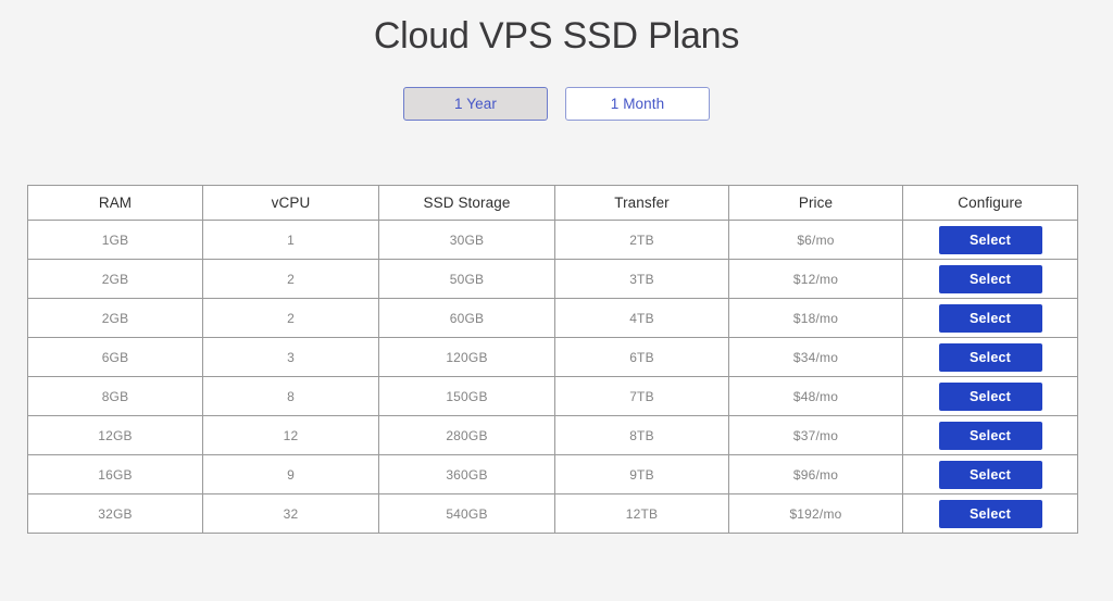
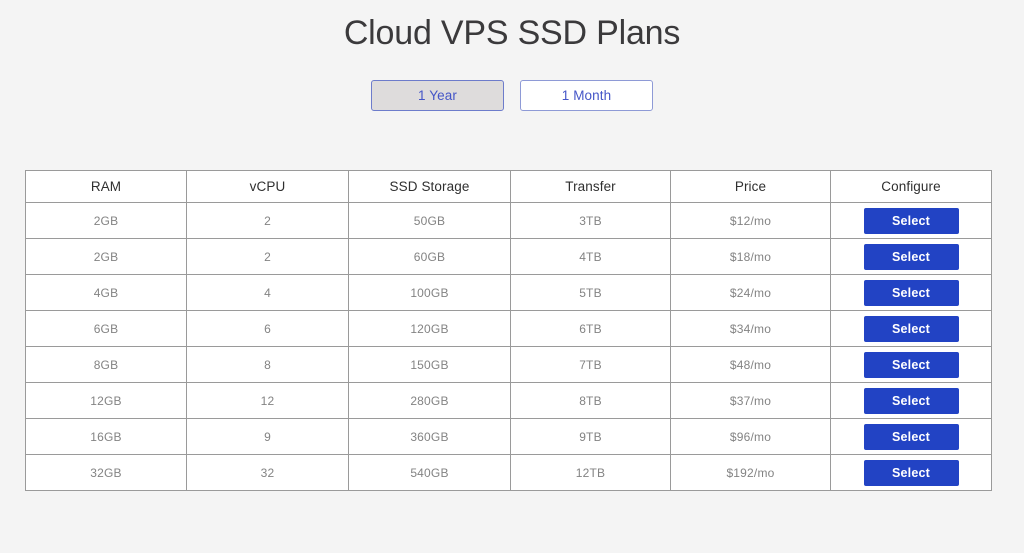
  Cloud VPS SSD Plans
  1 Year
  1 Month
  RAM	vCPU	SSD Storage	Transfer	Price	Configure
- 1GB	1	30GB	2TB	$6/mo	Select
  2GB	2	50GB	3TB	$12/mo	Select
  2GB	2	60GB	4TB	$18/mo	Select
+ 4GB	4	100GB	5TB	$24/mo	Select
- 6GB	3	120GB	6TB	$34/mo	Select
+ 6GB	6	120GB	6TB	$34/mo	Select
  8GB	8	150GB	7TB	$48/mo	Select
  12GB	12	280GB	8TB	$37/mo	Select
  16GB	9	360GB	9TB	$96/mo	Select
  32GB	32	540GB	12TB	$192/mo	Select
